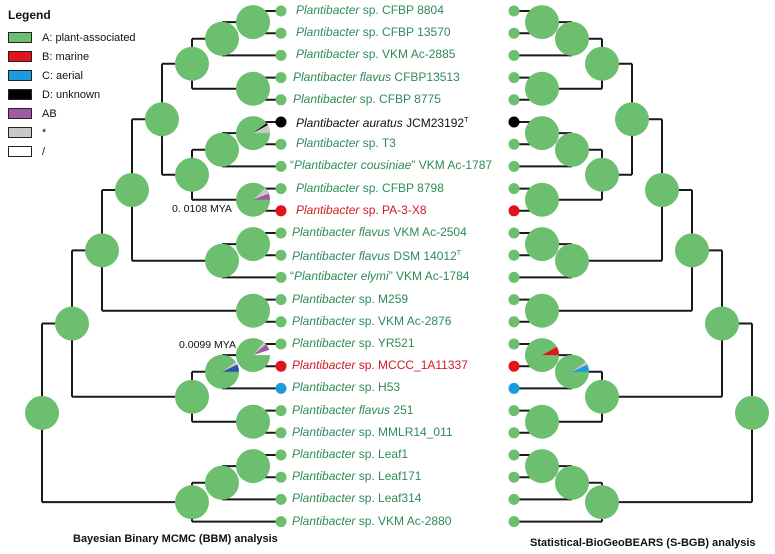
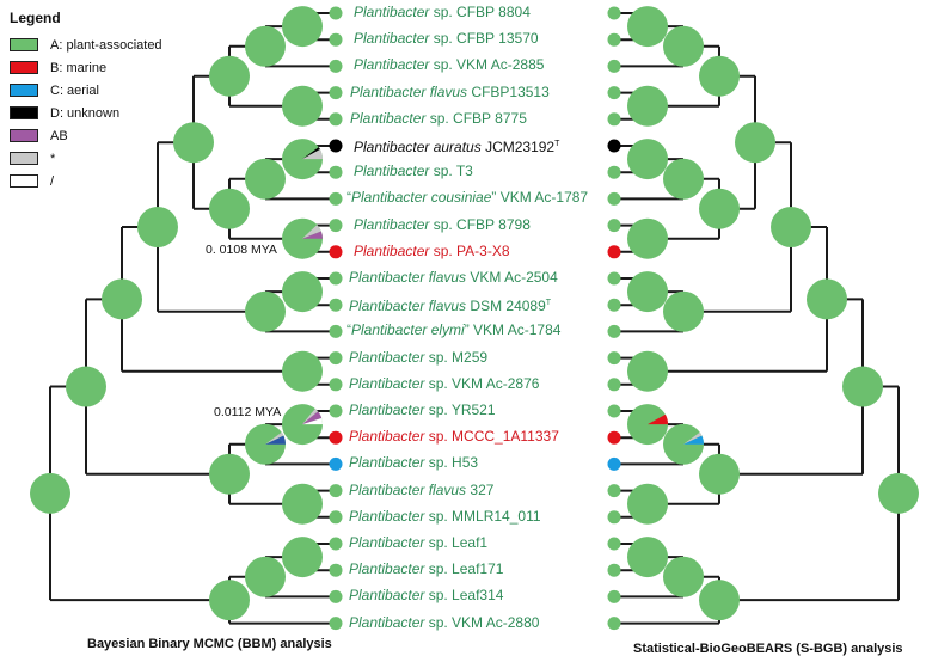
  Legend
  A: plant-associated
  B: marine
  C: aerial
  D: unknown
  AB
  *
  /
  Plantibacter sp. CFBP 8804
  Plantibacter sp. CFBP 13570
  Plantibacter sp. VKM Ac-2885
  Plantibacter flavus CFBP13513
  Plantibacter sp. CFBP 8775
  Plantibacter auratus JCM23192
  Plantibacter sp. T3
  “Plantibacter cousiniae” VKM Ac-1787
  Plantibacter sp. CFBP 8798
  Plantibacter sp. PA-3-X8
  Plantibacter flavus VKM Ac-2504
- Plantibacter flavus DSM 14012
+ Plantibacter flavus DSM 24089
  “Plantibacter elymi” VKM Ac-1784
  Plantibacter sp. M259
  Plantibacter sp. VKM Ac-2876
  Plantibacter sp. YR521
  Plantibacter sp. MCCC_1A11337
  Plantibacter sp. H53
- Plantibacter flavus 251
+ Plantibacter flavus 327
  Plantibacter sp. MMLR14_011
  Plantibacter sp. Leaf1
  Plantibacter sp. Leaf171
  Plantibacter sp. Leaf314
  Plantibacter sp. VKM Ac-2880
  0. 0108 MYA
- 0.0099 MYA
+ 0.0112 MYA
  Bayesian Binary MCMC (BBM) analysis
  Statistical-BioGeoBEARS (S-BGB) analysis
